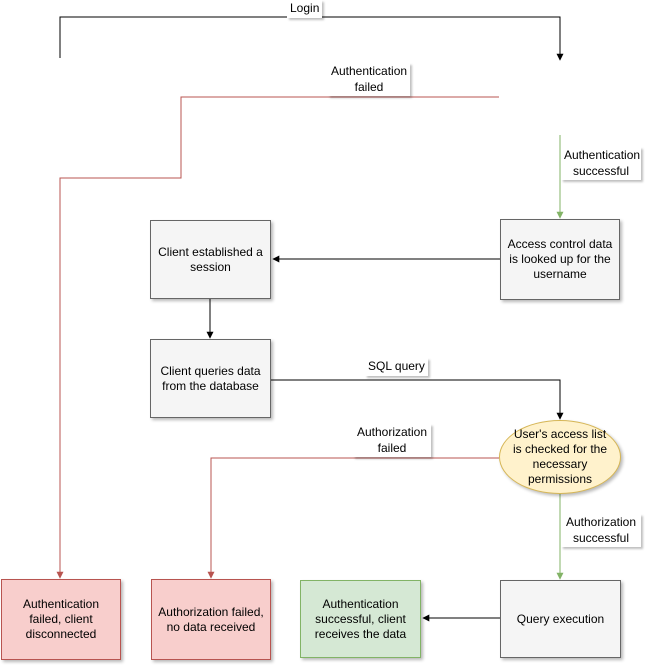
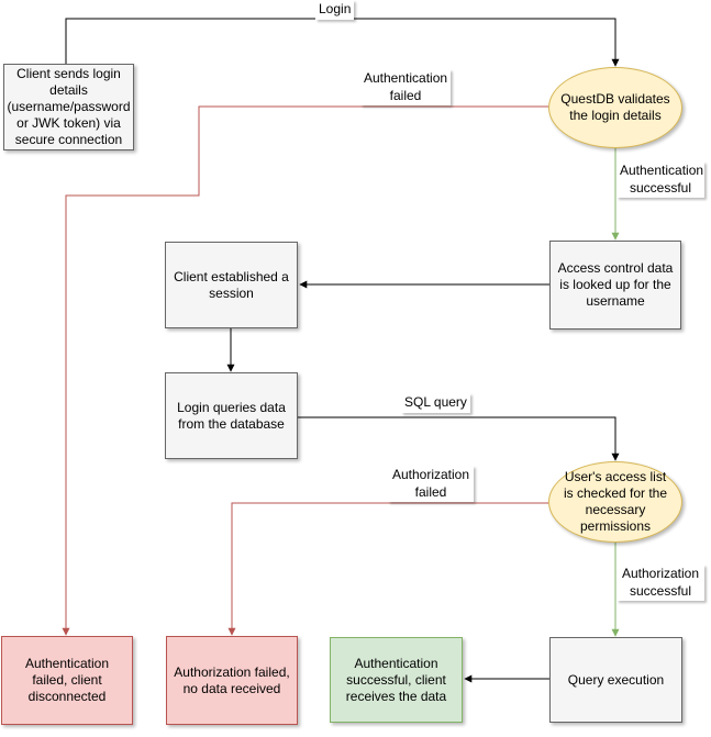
+ Client sends login details (username/password or JWK token) via secure connection
+ QuestDB validates the login details
  Access control data is looked up for the username
  Client established a session
- Client queries data from the database
+ Login queries data from the database
  User's access list is checked for the necessary permissions
  Query execution
  Authentication successful, client receives the data
  Authorization failed, no data received
  Authentication failed, client disconnected
  Login
  Authentication failed
  Authentication successful
  SQL query
  Authorization failed
  Authorization successful
